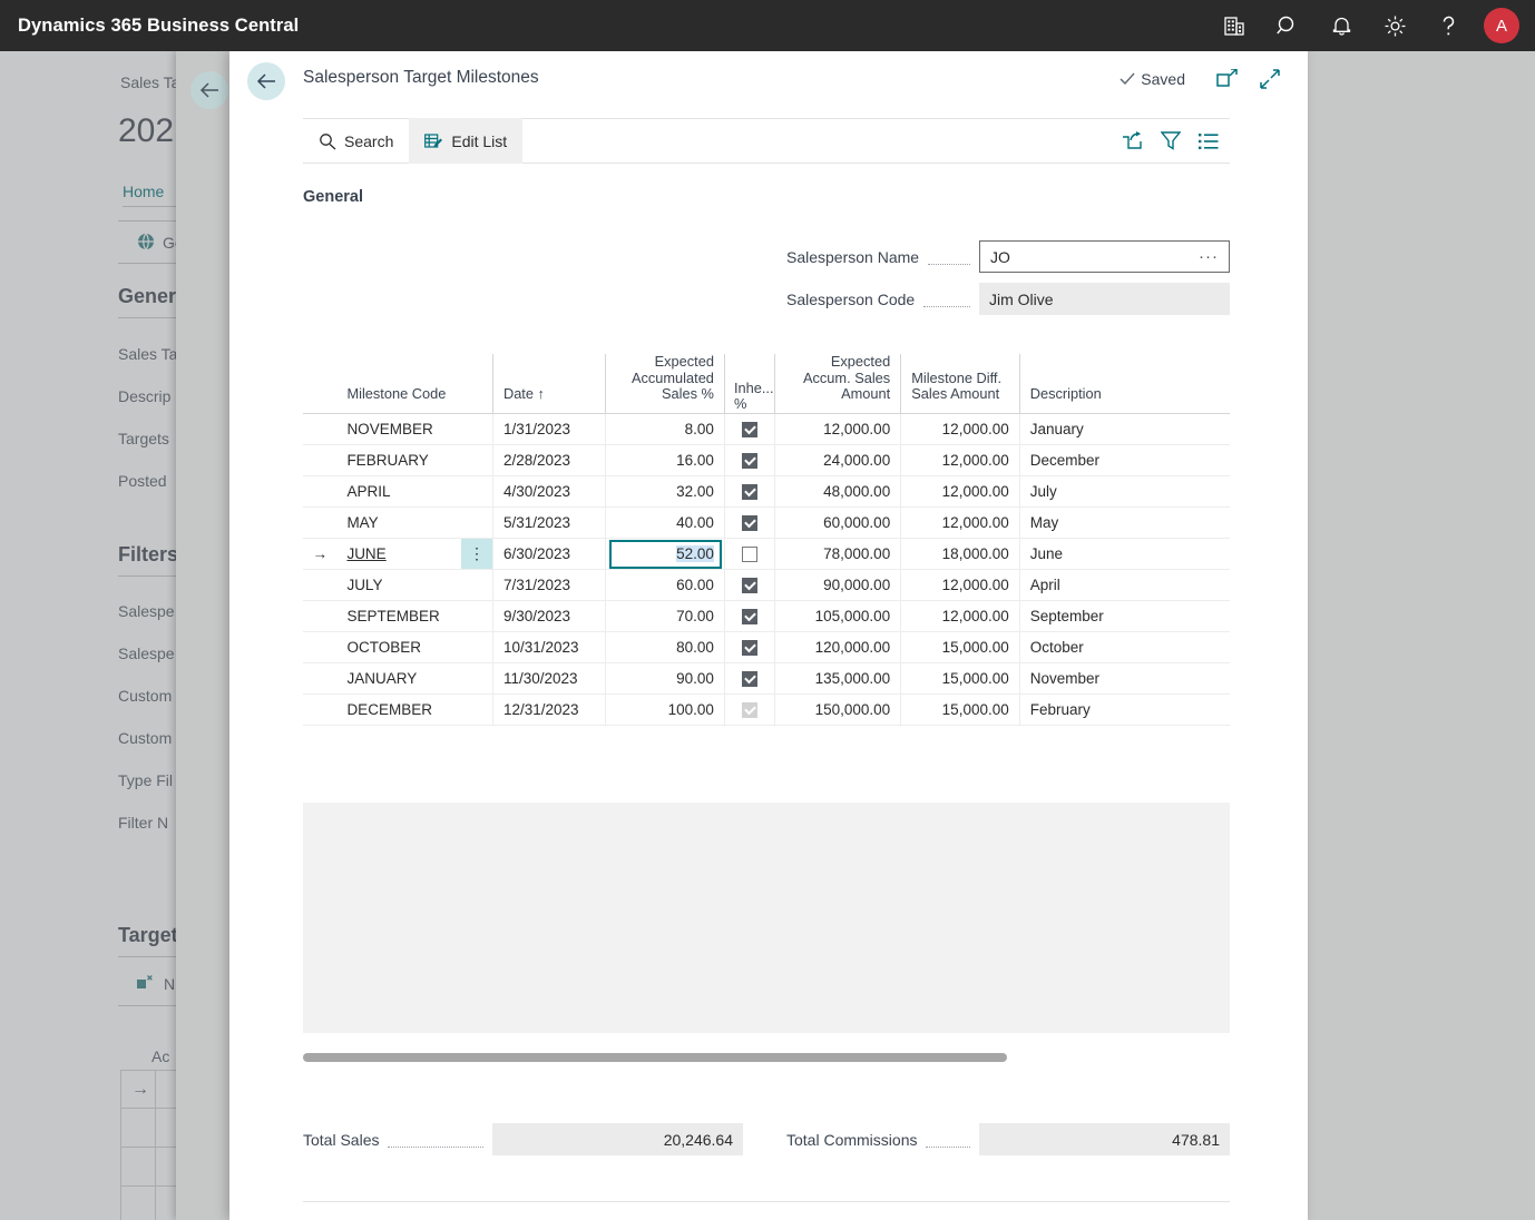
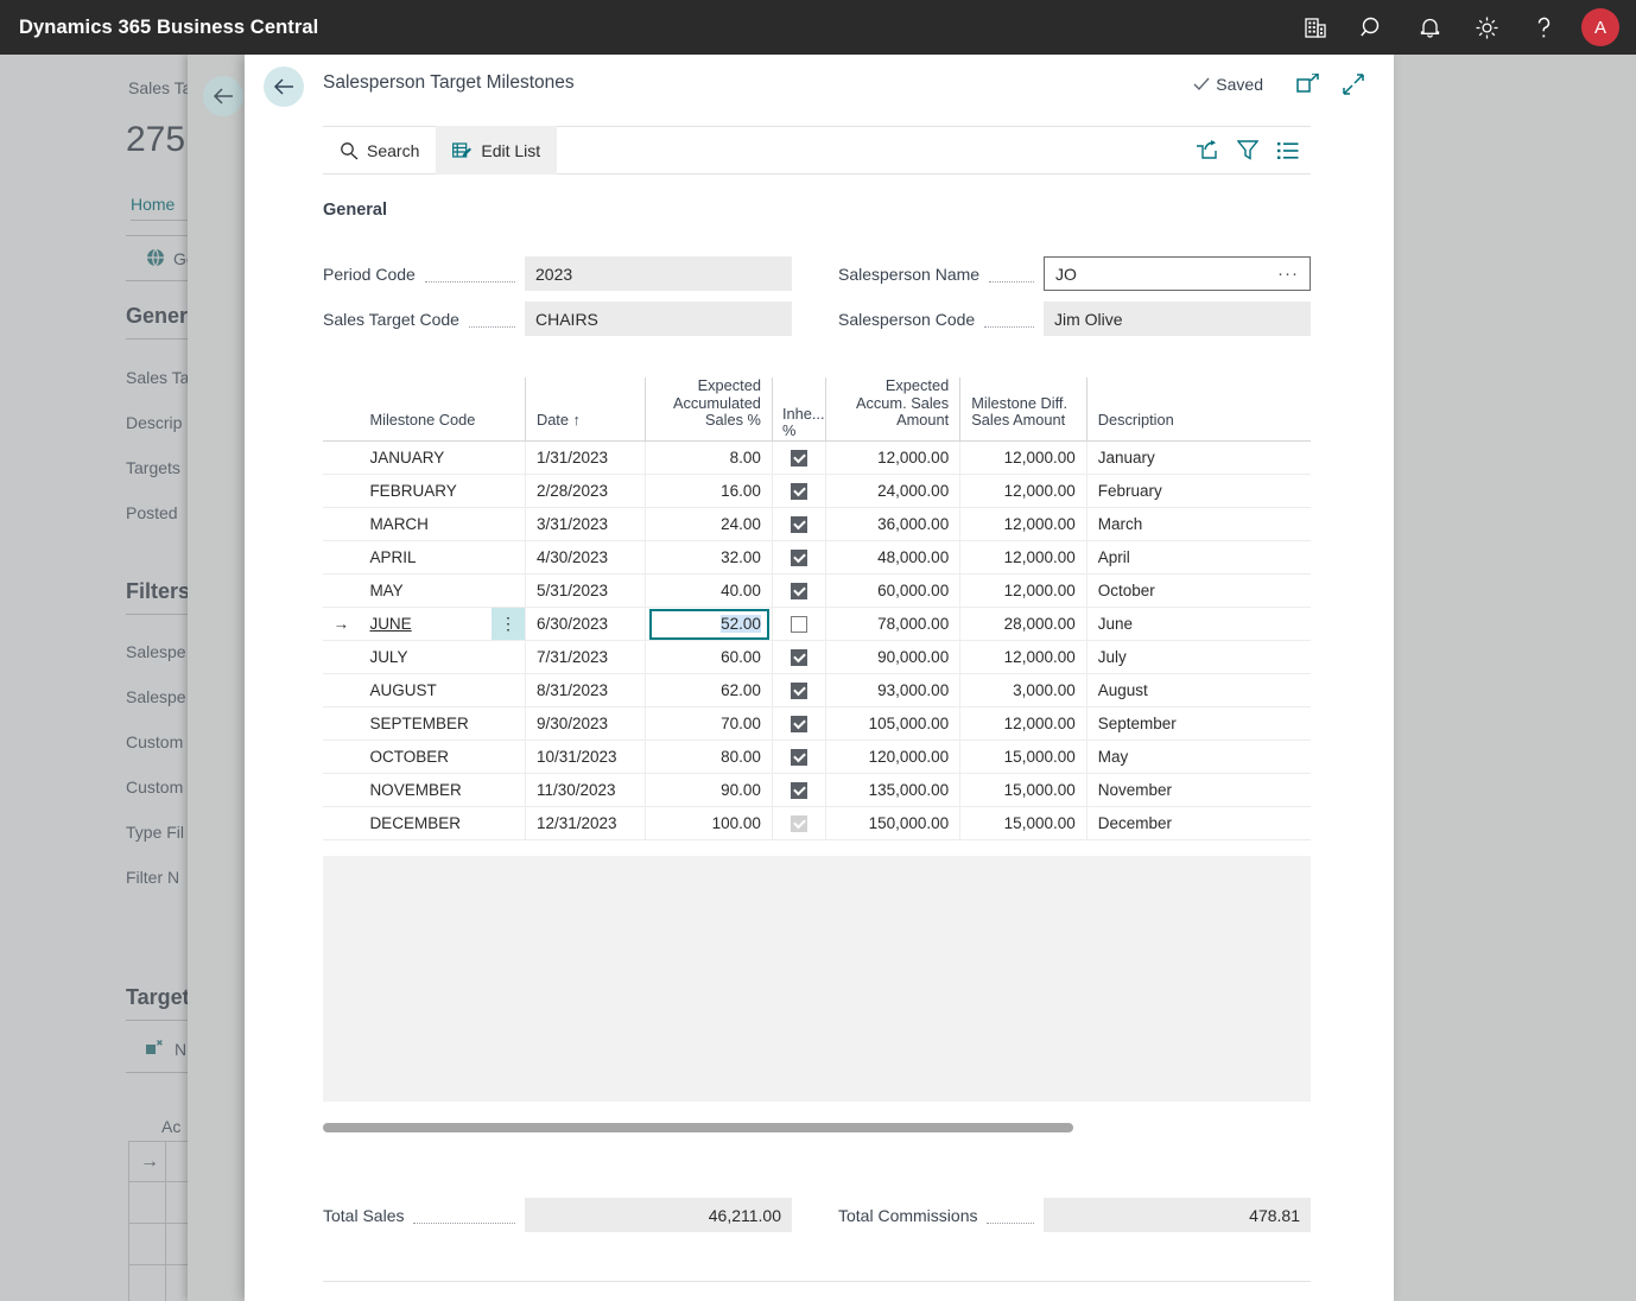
  Sales T
- 202
+ 275
  Home
  Gener
  Sales Ta
  Descrip
  Targets
  Posted
  Filters
  Salespe
  Salespe
  Custom
  Custom
  Type Fil
  Filter N
  Target
  N
  Ac
  →
  Salesperson Target Milestones
  Saved
  Search
  Edit List
  General
+ Period Code
+ 2023
+ Sales Target Code
+ CHAIRS
  Salesperson Name
  JO
  ···
  Salesperson Code
  Jim Olive
  	Milestone Code		Date ↑	ExpectedAccumulatedSales %	Inhe...%	ExpectedAccum. SalesAmount	Milestone Diff.Sales Amount	Description
- 	NOVEMBER		1/31/2023	8.00		12,000.00	12,000.00	January
+ 	JANUARY		1/31/2023	8.00		12,000.00	12,000.00	January
- 	FEBRUARY		2/28/2023	16.00		24,000.00	12,000.00	December
+ 	FEBRUARY		2/28/2023	16.00		24,000.00	12,000.00	February
+ 	MARCH		3/31/2023	24.00		36,000.00	12,000.00	March
- 	APRIL		4/30/2023	32.00		48,000.00	12,000.00	July
+ 	APRIL		4/30/2023	32.00		48,000.00	12,000.00	April
- 	MAY		5/31/2023	40.00		60,000.00	12,000.00	May
+ 	MAY		5/31/2023	40.00		60,000.00	12,000.00	October
- →	JUNE	⋮	6/30/2023	52.00		78,000.00	18,000.00	June
+ →	JUNE	⋮	6/30/2023	52.00		78,000.00	28,000.00	June
- 	JULY		7/31/2023	60.00		90,000.00	12,000.00	April
+ 	JULY		7/31/2023	60.00		90,000.00	12,000.00	July
+ 	AUGUST		8/31/2023	62.00		93,000.00	3,000.00	August
  	SEPTEMBER		9/30/2023	70.00		105,000.00	12,000.00	September
- 	OCTOBER		10/31/2023	80.00		120,000.00	15,000.00	October
+ 	OCTOBER		10/31/2023	80.00		120,000.00	15,000.00	May
- 	JANUARY		11/30/2023	90.00		135,000.00	15,000.00	November
+ 	NOVEMBER		11/30/2023	90.00		135,000.00	15,000.00	November
- 	DECEMBER		12/31/2023	100.00		150,000.00	15,000.00	February
+ 	DECEMBER		12/31/2023	100.00		150,000.00	15,000.00	December
  Total Sales
- 20,246.64
+ 46,211.00
  Total Commissions
  478.81
  Dynamics 365 Business Central
  A
